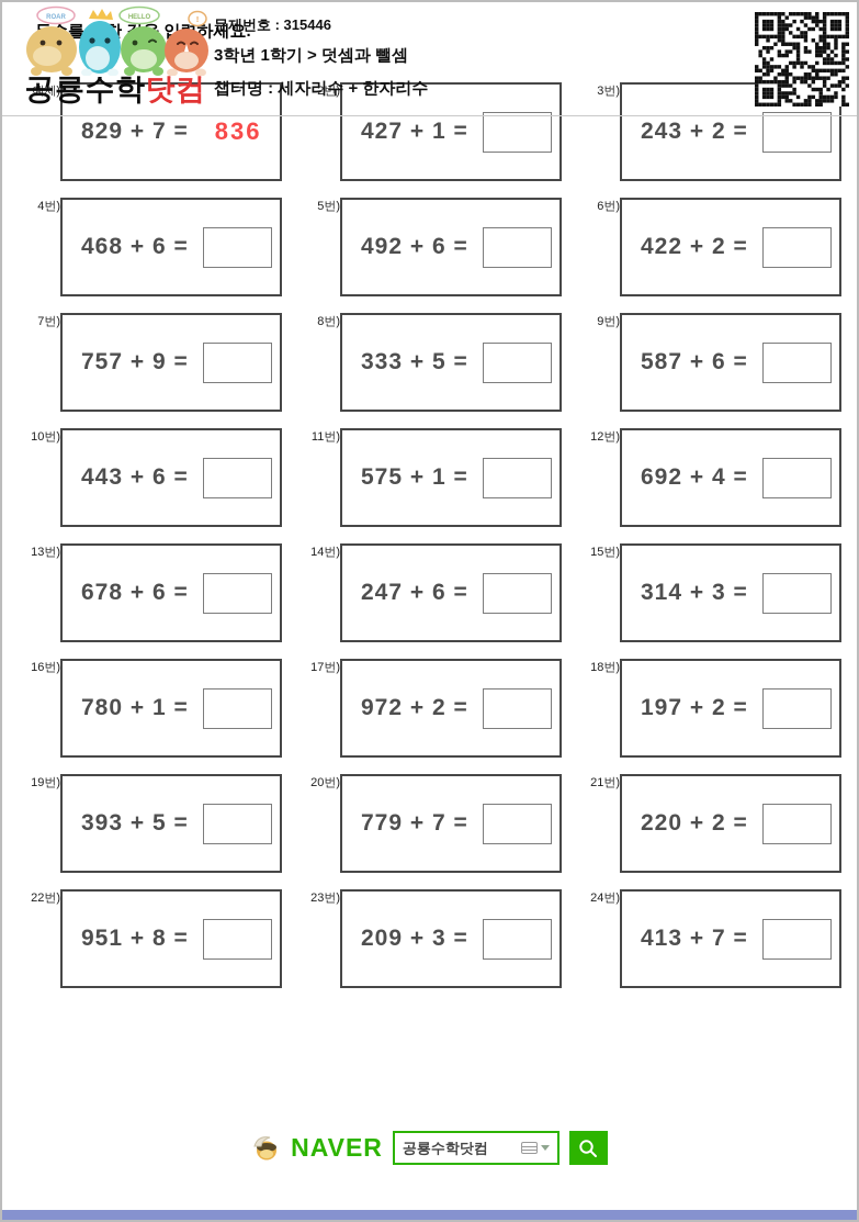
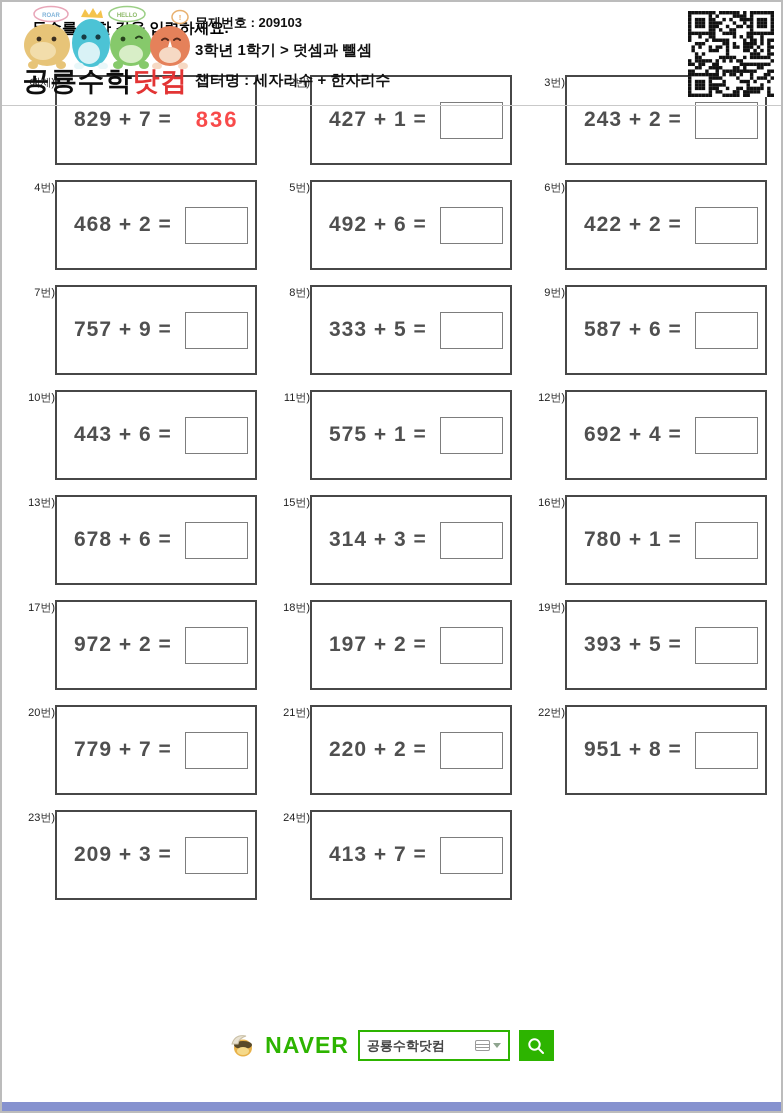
  공룡수학닷컴
- 문제번호 : 315446
+ 문제번호 : 209103
  3학년 1학기 > 덧셈과 뺄셈
  챕터명 : 세자리수 + 한자리수
  예제)
  829 + 7 =
  836
  2번)
  427 + 1 =
  3번)
  243 + 2 =
  4번)
- 468 + 6 =
+ 468 + 2 =
  5번)
  492 + 6 =
  6번)
  422 + 2 =
  7번)
  757 + 9 =
  8번)
  333 + 5 =
  9번)
  587 + 6 =
  10번)
  443 + 6 =
  11번)
  575 + 1 =
  12번)
  692 + 4 =
  13번)
  678 + 6 =
- 14번)
- 247 + 6 =
  15번)
  314 + 3 =
  16번)
  780 + 1 =
  17번)
  972 + 2 =
  18번)
  197 + 2 =
  19번)
  393 + 5 =
  20번)
  779 + 7 =
  21번)
  220 + 2 =
  22번)
  951 + 8 =
  23번)
  209 + 3 =
  24번)
  413 + 7 =
  NAVER
  공룡수학닷컴
